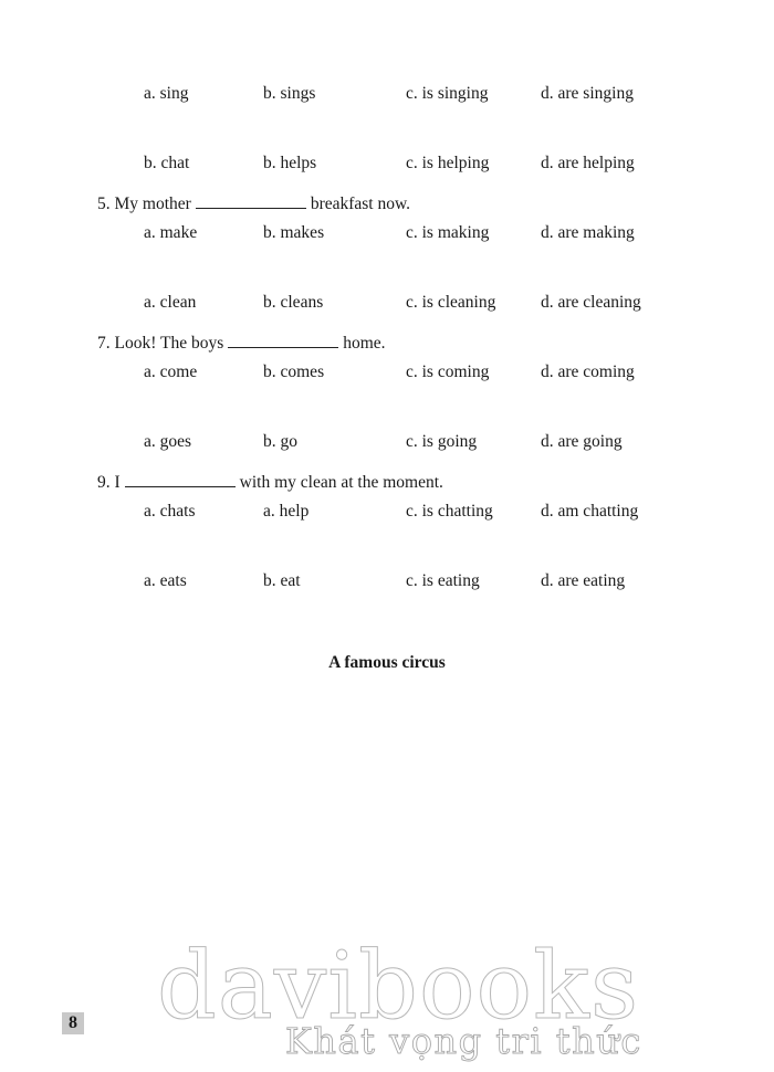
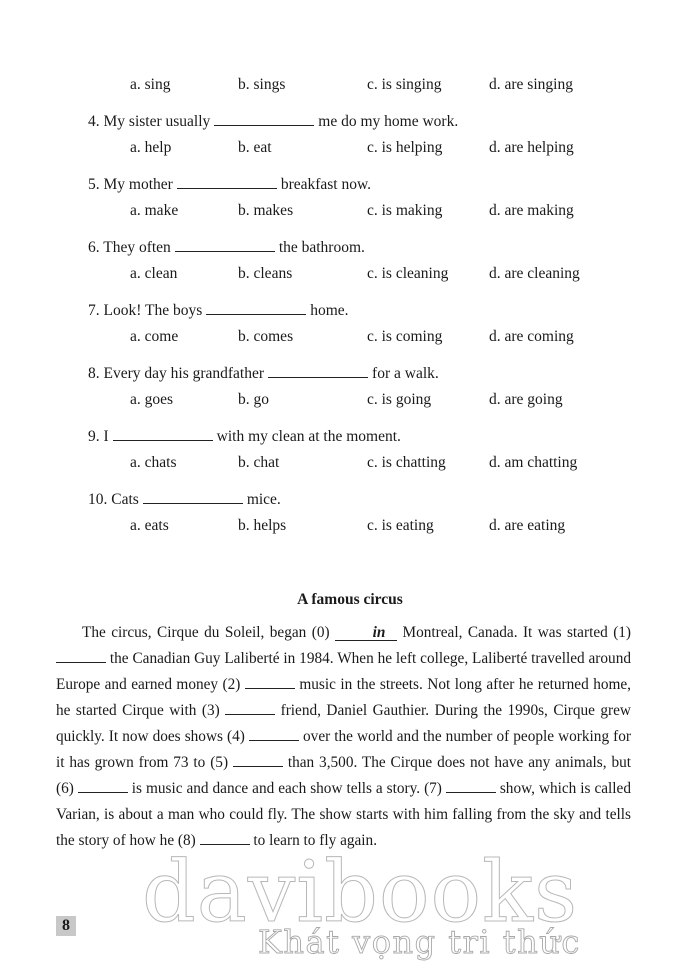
  a. sing
  b. sings
  c. is singing
  d. are singing
+ 4. My sister usually me do my home work.
- b. chat
+ a. help
- b. helps
+ b. eat
  c. is helping
  d. are helping
  5. My mother breakfast now.
  a. make
  b. makes
  c. is making
  d. are making
+ 6. They often the bathroom.
  a. clean
  b. cleans
  c. is cleaning
  d. are cleaning
  7. Look! The boys home.
  a. come
  b. comes
  c. is coming
  d. are coming
+ 8. Every day his grandfather for a walk.
  a. goes
  b. go
  c. is going
  d. are going
  9. I with my clean at the moment.
  a. chats
- a. help
+ b. chat
  c. is chatting
  d. am chatting
+ 10. Cats mice.
  a. eats
- b. eat
+ b. helps
  c. is eating
  d. are eating
  A famous circus
+ The circus, Cirque du Soleil, began (0) in Montreal, Canada. It was started (1) the Canadian Guy Laliberté in 1984. When he left college, Laliberté travelled around Europe and earned money (2) music in the streets. Not long after he returned home, he started Cirque with (3) friend, Daniel Gauthier. During the 1990s, Cirque grew quickly. It now does shows (4) over the world and the number of people working for it has grown from 73 to (5) than 3,500. The Cirque does not have any animals, but (6) is music and dance and each show tells a story. (7) show, which is called Varian, is about a man who could fly. The show starts with him falling from the sky and tells the story of how he (8) to learn to fly again.
  8
  davibooks
  Khát vọng tri thức
